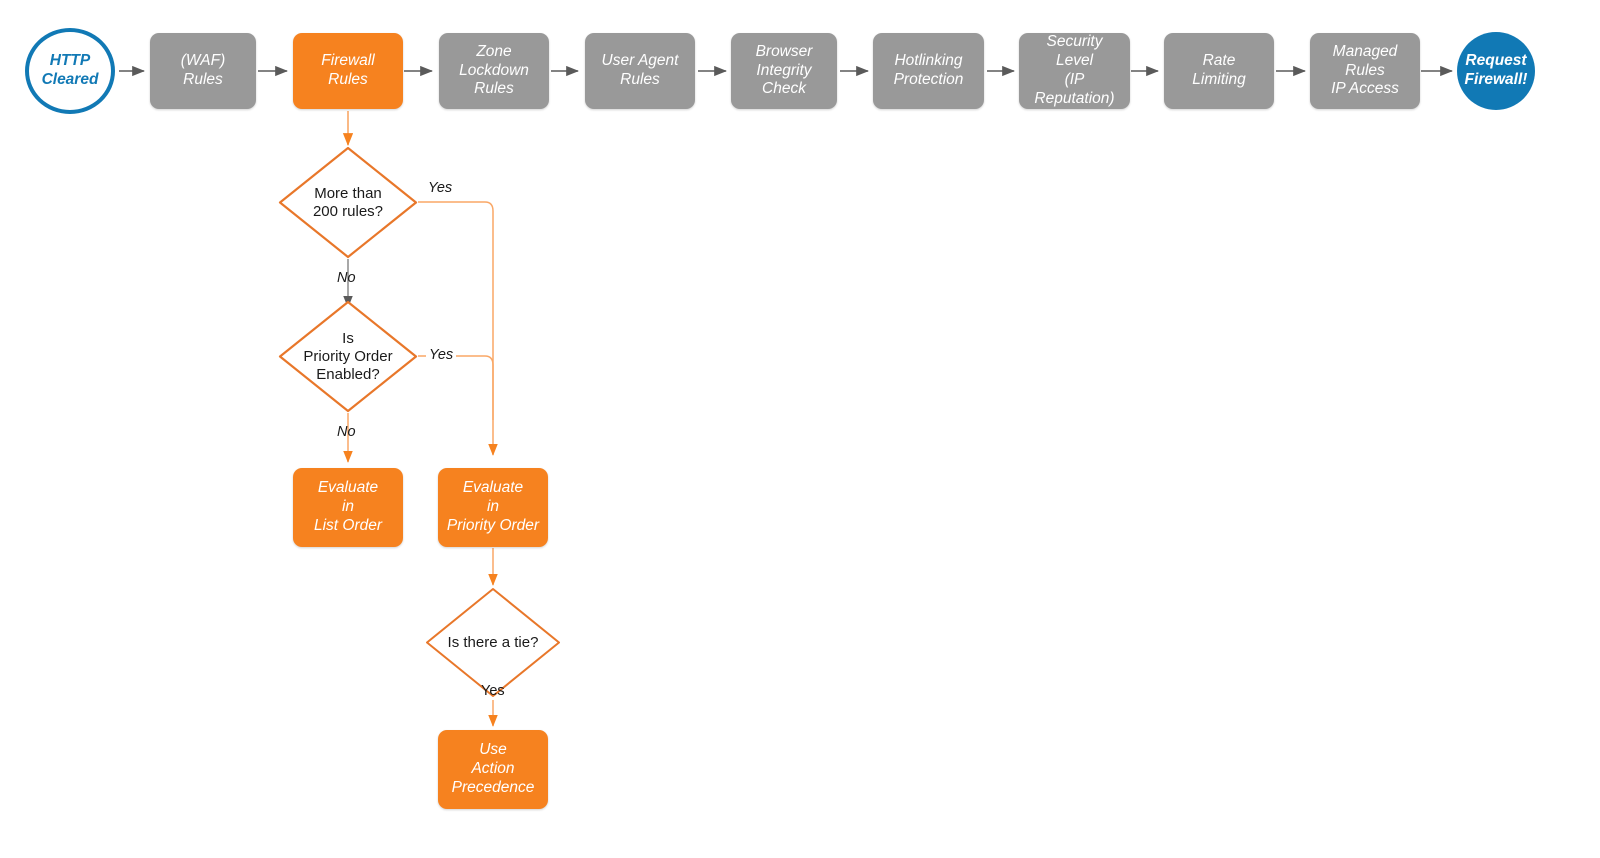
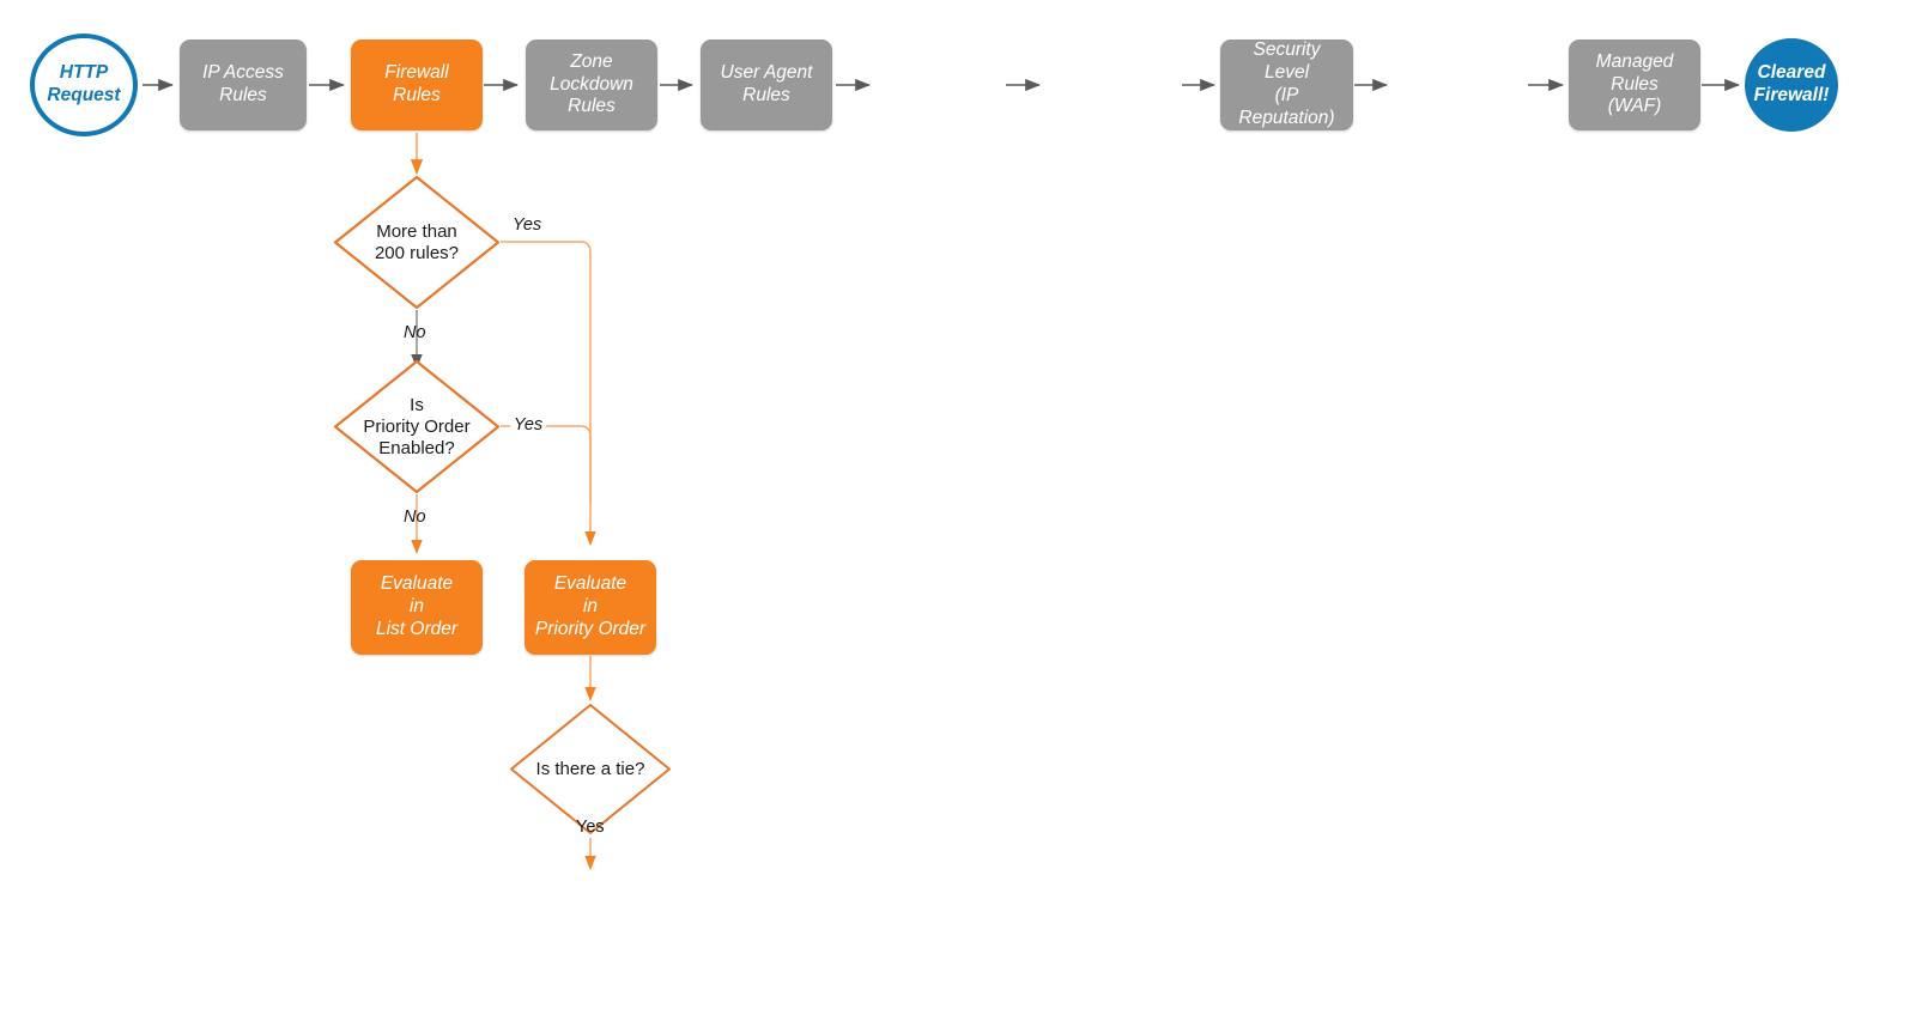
  HTTP
- Cleared
+ Request
- (WAF)
+ IP Access
  Rules
  Firewall
  Rules
  Zone
  Lockdown
  Rules
  User Agent
  Rules
- Browser
- Integrity
- Check
- Hotlinking
- Protection
  Security
  Level
  (IP Reputation)
- Rate
- Limiting
  Managed
  Rules
- IP Access
+ (WAF)
- Request
+ Cleared
  Firewall!
  More than
  200 rules?
  Is
  Priority Order
  Enabled?
  Is there a tie?
  Evaluate
  in
  List Order
  Evaluate
  in
  Priority Order
- Use
- Action
- Precedence
  Yes
  No
  Yes
  No
  Yes
